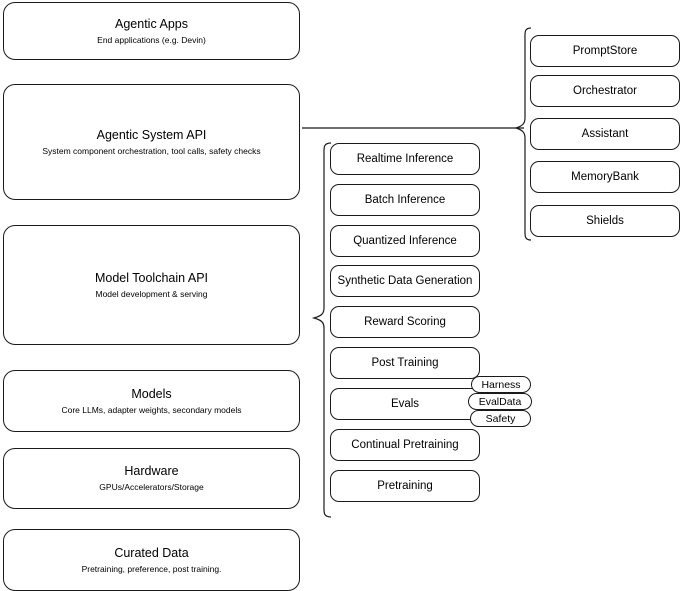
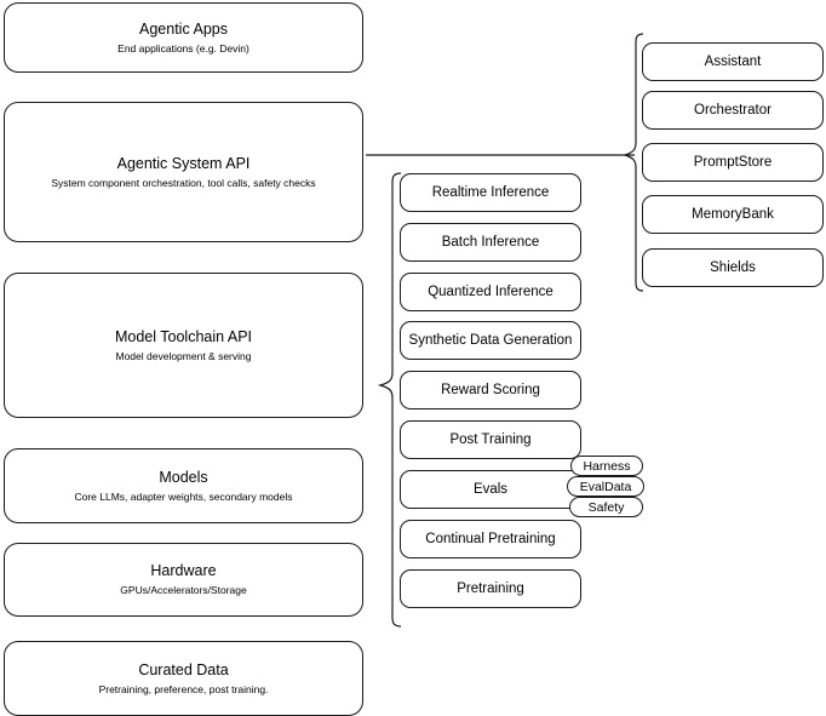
  Agentic Apps
  End applications (e.g. Devin)
  Agentic System API
  System component orchestration, tool calls, safety checks
  Model Toolchain API
  Model development & serving
  Models
  Core LLMs, adapter weights, secondary models
  Hardware
  GPUs/Accelerators/Storage
  Curated Data
  Pretraining, preference, post training.
  Realtime Inference
  Batch Inference
  Quantized Inference
  Synthetic Data Generation
  Reward Scoring
  Post Training
  Evals
  Continual Pretraining
  Pretraining
  Harness
  EvalData
  Safety
- PromptStore
+ Assistant
  Orchestrator
- Assistant
+ PromptStore
  MemoryBank
  Shields
